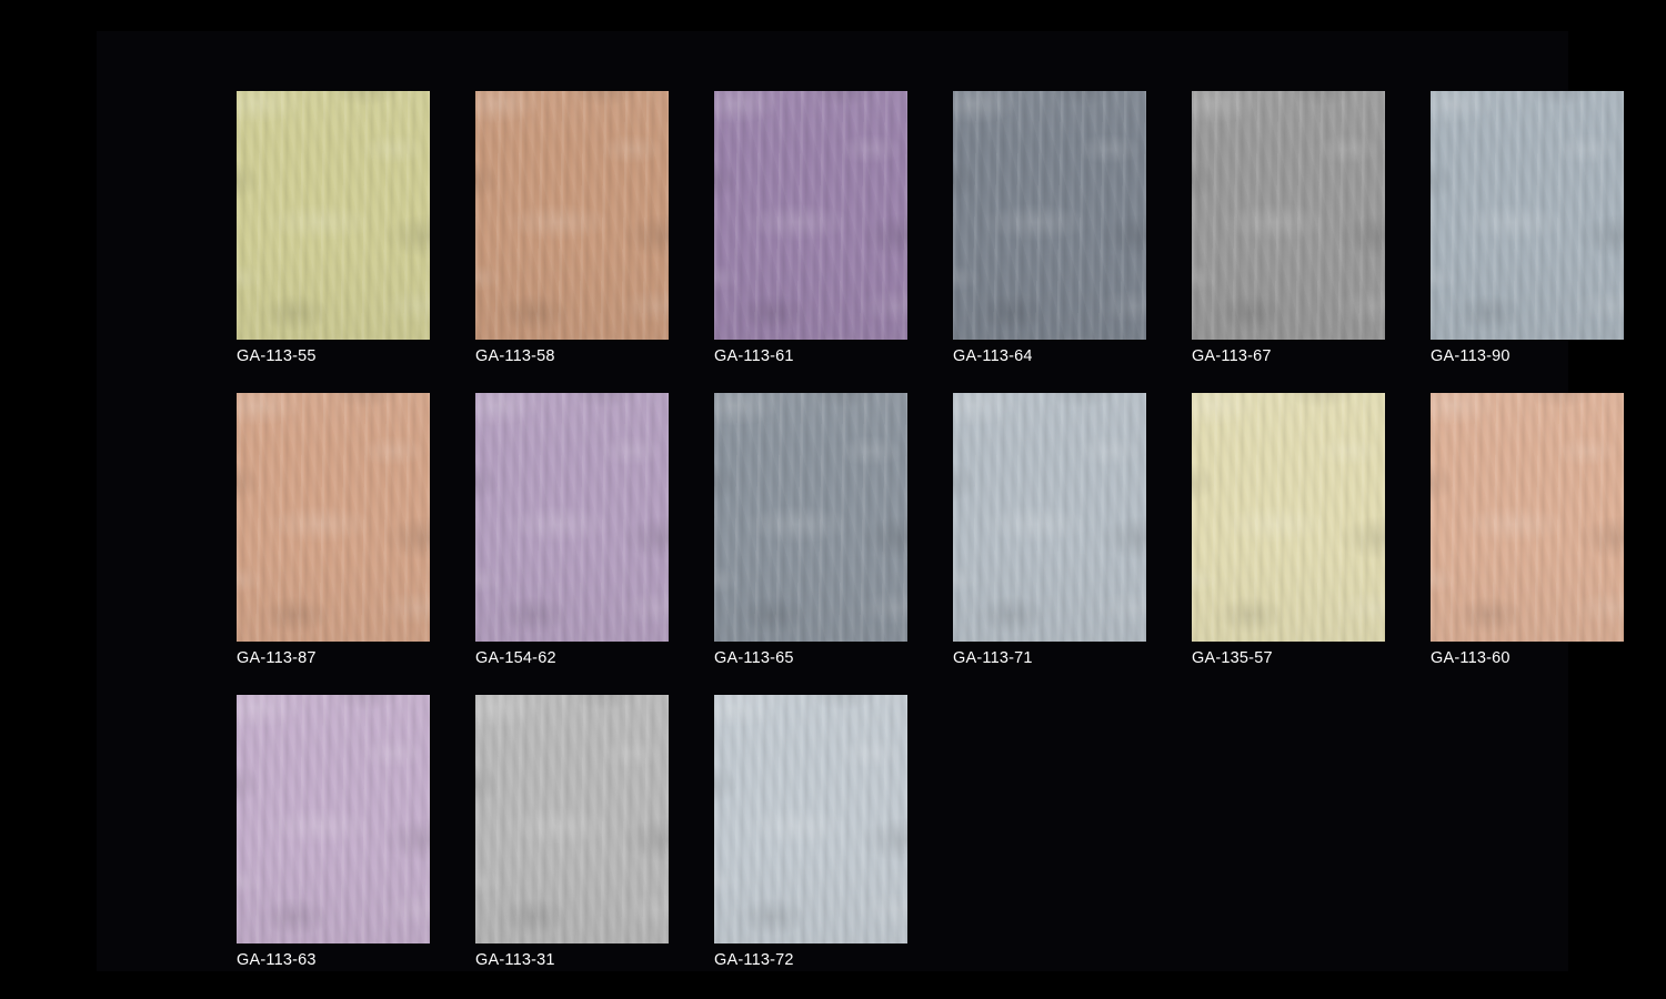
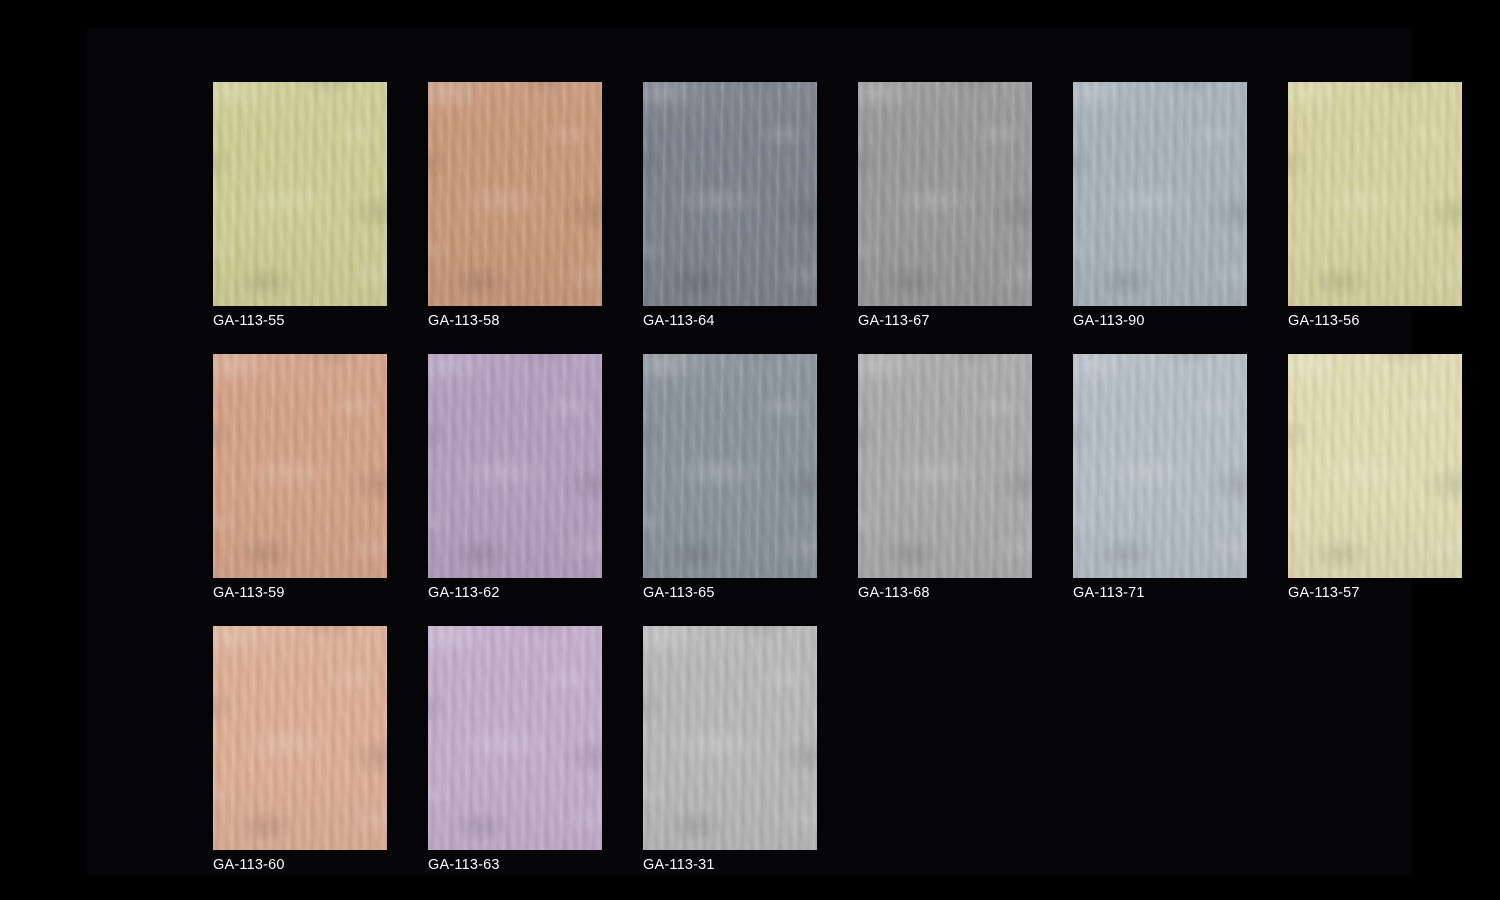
  GA-113-55
  GA-113-58
- GA-113-61
  GA-113-64
  GA-113-67
  GA-113-90
+ GA-113-56
- GA-113-87
+ GA-113-59
- GA-154-62
+ GA-113-62
  GA-113-65
+ GA-113-68
  GA-113-71
- GA-135-57
+ GA-113-57
  GA-113-60
  GA-113-63
  GA-113-31
- GA-113-72
